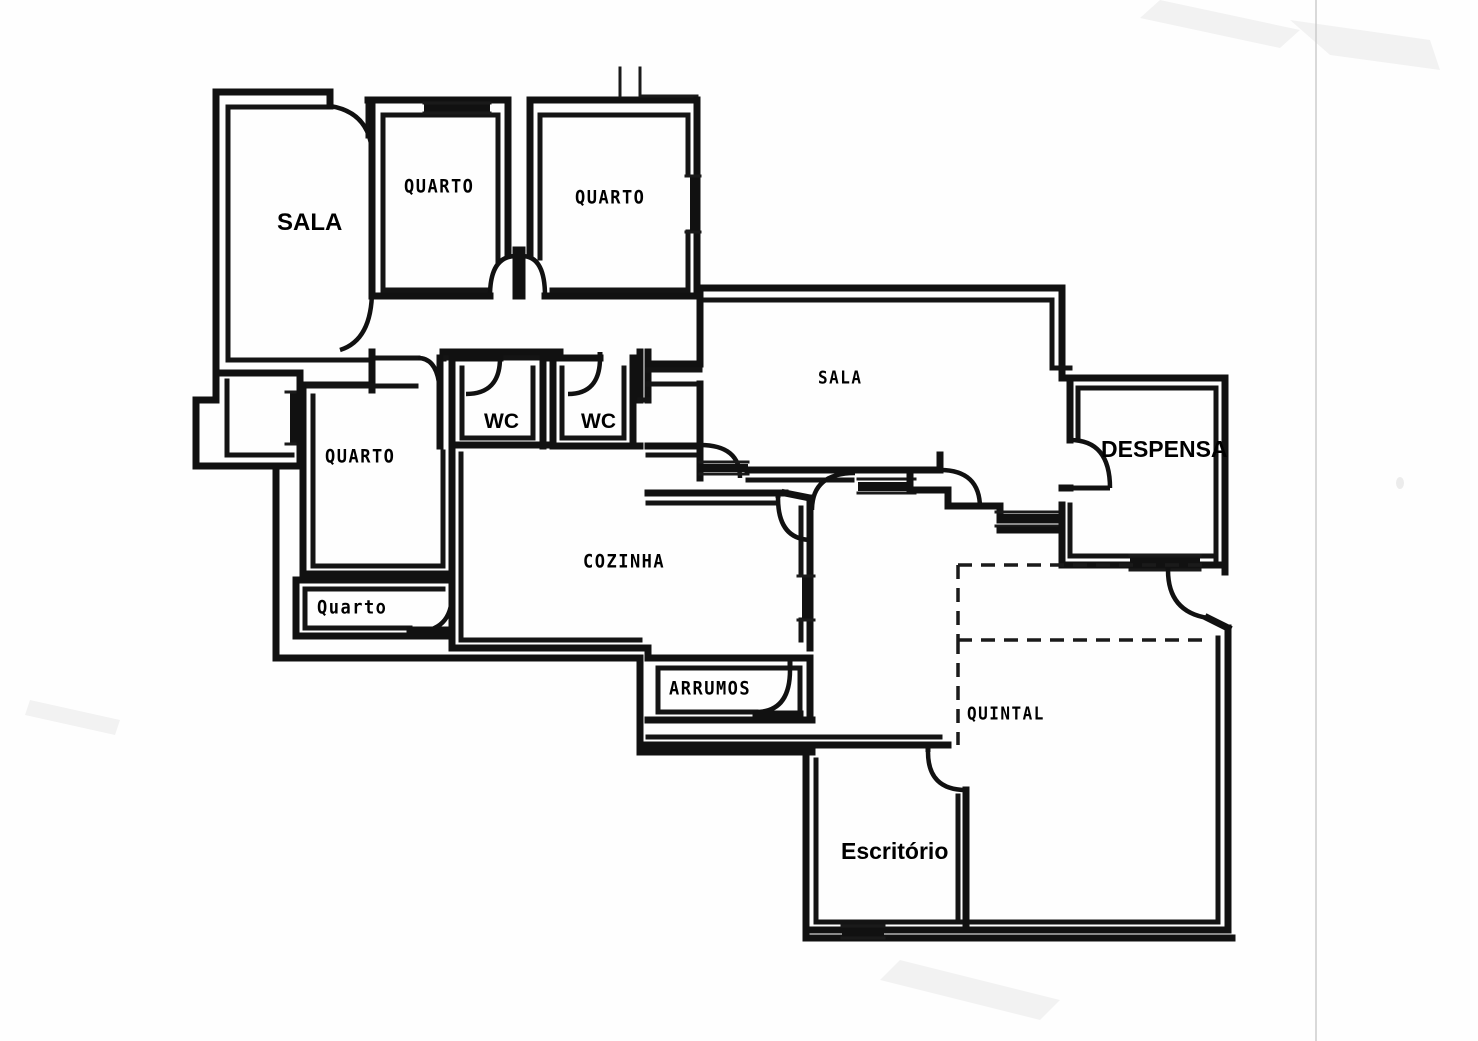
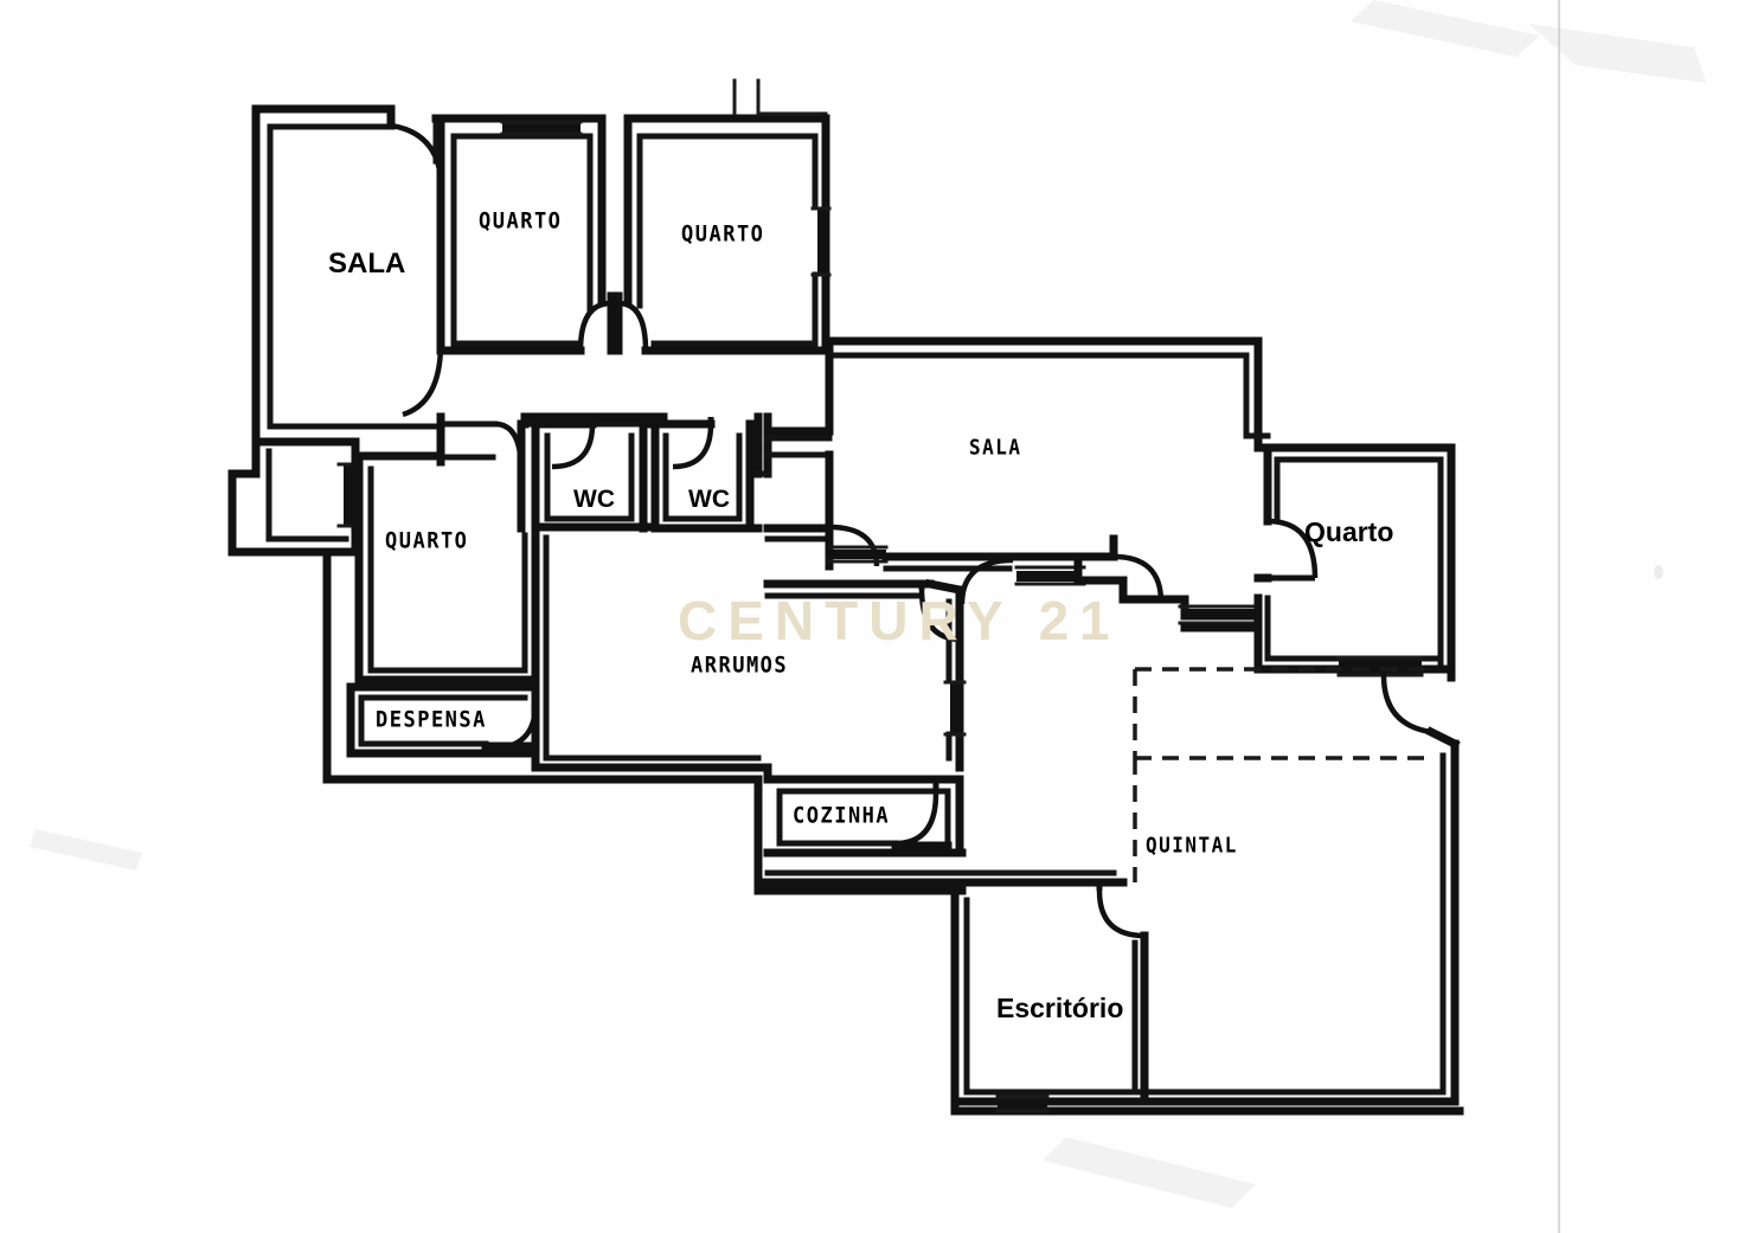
+ CENTURY 21
  SALA
  QUARTO
  QUARTO
  QUARTO
  WC
  WC
  SALA
- DESPENSA
+ Quarto
- COZINHA
+ ARRUMOS
- Quarto
+ DESPENSA
- ARRUMOS
+ COZINHA
  QUINTAL
  Escritório
